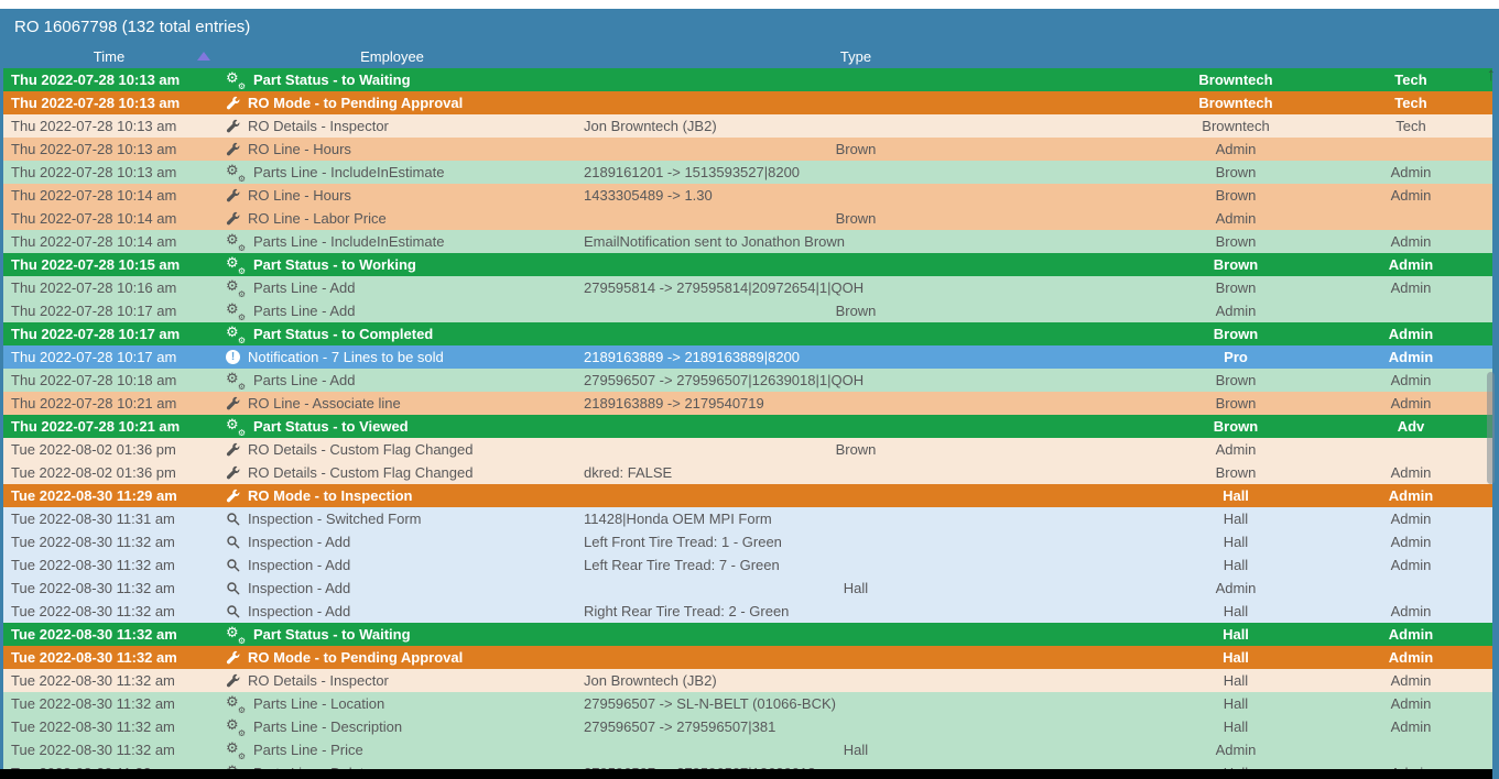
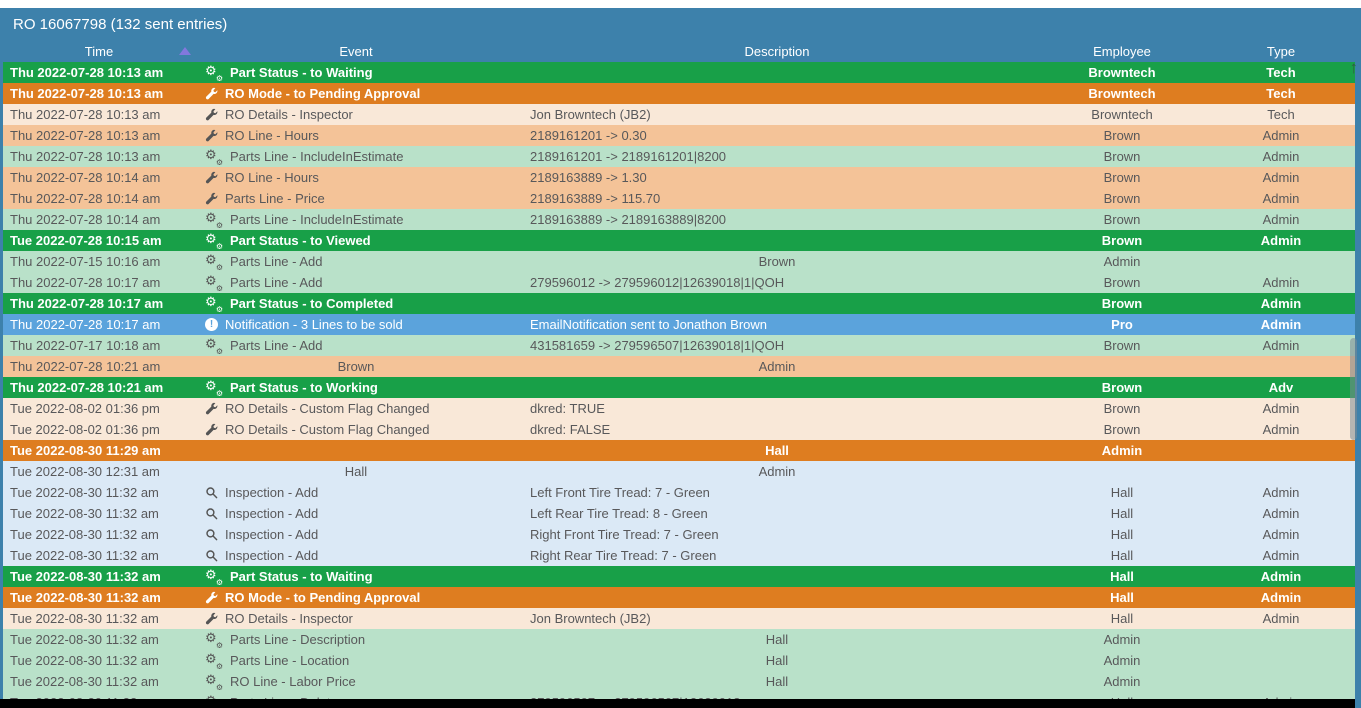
- RO 16067798 (132 total entries)
+ RO 16067798 (132 sent entries)
  Time
+ Event
+ Description
  Employee
  Type
  Thu 2022-07-28 10:13 am
  ⚙
  ⚙
  Part Status - to Waiting
  Browntech
  Tech
  Thu 2022-07-28 10:13 am
  RO Mode - to Pending Approval
  Browntech
  Tech
  Thu 2022-07-28 10:13 am
  RO Details - Inspector
  Jon Browntech (JB2)
  Browntech
  Tech
  Thu 2022-07-28 10:13 am
  RO Line - Hours
+ 2189161201 -> 0.30
  Brown
  Admin
  Thu 2022-07-28 10:13 am
  ⚙
  ⚙
  Parts Line - IncludeInEstimate
- 2189161201 -> 1513593527|8200
+ 2189161201 -> 2189161201|8200
  Brown
  Admin
  Thu 2022-07-28 10:14 am
  RO Line - Hours
- 1433305489 -> 1.30
+ 2189163889 -> 1.30
  Brown
  Admin
  Thu 2022-07-28 10:14 am
- RO Line - Labor Price
+ Parts Line - Price
+ 2189163889 -> 115.70
  Brown
  Admin
  Thu 2022-07-28 10:14 am
  ⚙
  ⚙
  Parts Line - IncludeInEstimate
- EmailNotification sent to Jonathon Brown
+ 2189163889 -> 2189163889|8200
  Brown
  Admin
- Thu 2022-07-28 10:15 am
+ Tue 2022-07-28 10:15 am
  ⚙
  ⚙
- Part Status - to Working
+ Part Status - to Viewed
  Brown
  Admin
- Thu 2022-07-28 10:16 am
+ Thu 2022-07-15 10:16 am
  ⚙
  ⚙
  Parts Line - Add
- 279595814 -> 279595814|20972654|1|QOH
  Brown
  Admin
  Thu 2022-07-28 10:17 am
  ⚙
  ⚙
  Parts Line - Add
+ 279596012 -> 279596012|12639018|1|QOH
  Brown
  Admin
  Thu 2022-07-28 10:17 am
  ⚙
  ⚙
  Part Status - to Completed
  Brown
  Admin
  Thu 2022-07-28 10:17 am
  !
- Notification - 7 Lines to be sold
+ Notification - 3 Lines to be sold
- 2189163889 -> 2189163889|8200
+ EmailNotification sent to Jonathon Brown
  Pro
  Admin
- Thu 2022-07-28 10:18 am
+ Thu 2022-07-17 10:18 am
  ⚙
  ⚙
  Parts Line - Add
- 279596507 -> 279596507|12639018|1|QOH
+ 431581659 -> 279596507|12639018|1|QOH
  Brown
  Admin
  Thu 2022-07-28 10:21 am
- RO Line - Associate line
- 2189163889 -> 2179540719
  Brown
  Admin
  Thu 2022-07-28 10:21 am
  ⚙
  ⚙
- Part Status - to Viewed
+ Part Status - to Working
  Brown
  Adv
  Tue 2022-08-02 01:36 pm
  RO Details - Custom Flag Changed
+ dkred: TRUE
  Brown
  Admin
  Tue 2022-08-02 01:36 pm
  RO Details - Custom Flag Changed
  dkred: FALSE
  Brown
  Admin
  Tue 2022-08-30 11:29 am
- RO Mode - to Inspection
  Hall
  Admin
- Tue 2022-08-30 11:31 am
+ Tue 2022-08-30 12:31 am
- Inspection - Switched Form
- 11428|Honda OEM MPI Form
  Hall
  Admin
  Tue 2022-08-30 11:32 am
  Inspection - Add
- Left Front Tire Tread: 1 - Green
+ Left Front Tire Tread: 7 - Green
  Hall
  Admin
  Tue 2022-08-30 11:32 am
  Inspection - Add
- Left Rear Tire Tread: 7 - Green
+ Left Rear Tire Tread: 8 - Green
  Hall
  Admin
  Tue 2022-08-30 11:32 am
  Inspection - Add
+ Right Front Tire Tread: 7 - Green
  Hall
  Admin
  Tue 2022-08-30 11:32 am
  Inspection - Add
- Right Rear Tire Tread: 2 - Green
+ Right Rear Tire Tread: 7 - Green
  Hall
  Admin
  Tue 2022-08-30 11:32 am
  ⚙
  ⚙
  Part Status - to Waiting
  Hall
  Admin
  Tue 2022-08-30 11:32 am
  RO Mode - to Pending Approval
  Hall
  Admin
  Tue 2022-08-30 11:32 am
  RO Details - Inspector
  Jon Browntech (JB2)
  Hall
  Admin
  Tue 2022-08-30 11:32 am
  ⚙
  ⚙
- Parts Line - Location
+ Parts Line - Description
- 279596507 -> SL-N-BELT (01066-BCK)
  Hall
  Admin
  Tue 2022-08-30 11:32 am
  ⚙
  ⚙
- Parts Line - Description
+ Parts Line - Location
- 279596507 -> 279596507|381
  Hall
  Admin
  Tue 2022-08-30 11:32 am
  ⚙
  ⚙
- Parts Line - Price
+ RO Line - Labor Price
  Hall
  Admin
  ↑
